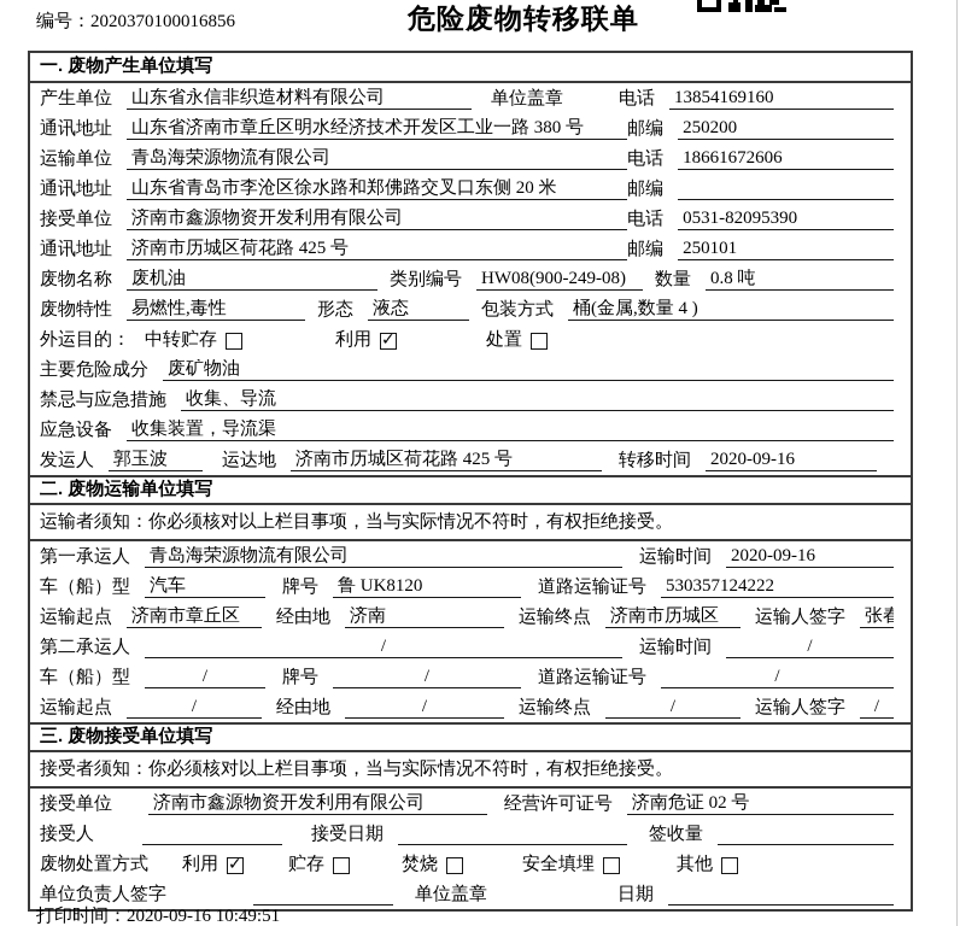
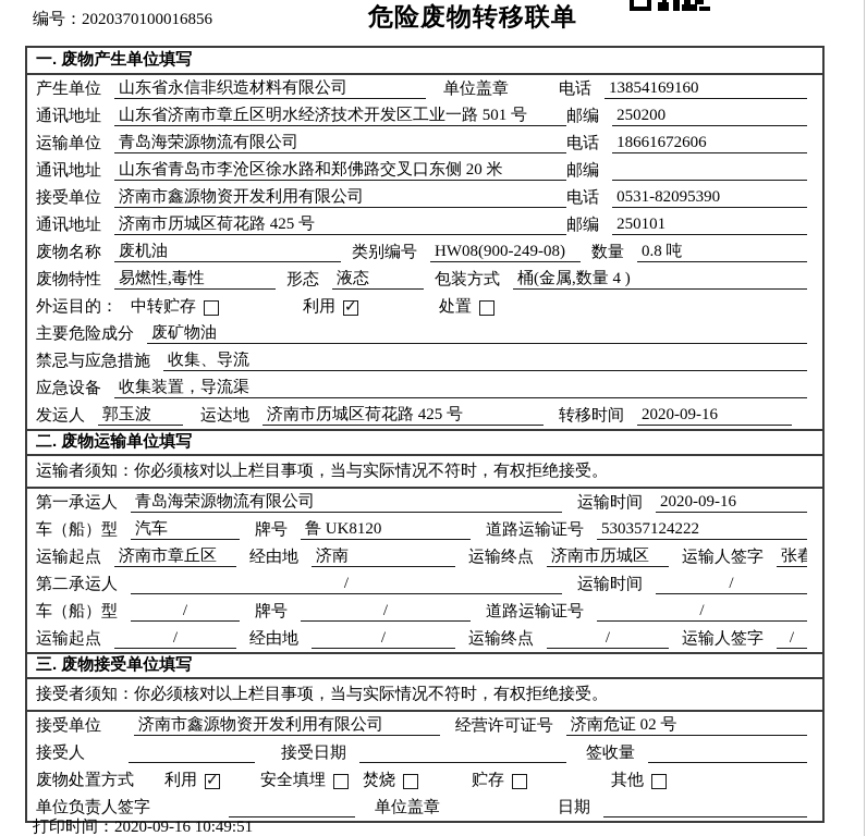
  编号：2020370100016856
  危险废物转移联单
  一. 废物产生单位填写
  产生单位
  山东省永信非织造材料有限公司
  单位盖章
  电话
  13854169160
  通讯地址
- 山东省济南市章丘区明水经济技术开发区工业一路 380 号
+ 山东省济南市章丘区明水经济技术开发区工业一路 501 号
  邮编
  250200
  运输单位
  青岛海荣源物流有限公司
  电话
  18661672606
  通讯地址
  山东省青岛市李沧区徐水路和郑佛路交叉口东侧 20 米
  邮编
  接受单位
  济南市鑫源物资开发利用有限公司
  电话
  0531-82095390
  通讯地址
  济南市历城区荷花路 425 号
  邮编
  250101
  废物名称
  废机油
  类别编号
  HW08(900-249-08)
  数量
  0.8 吨
  废物特性
  易燃性,毒性
  形态
  液态
  包装方式
  桶(金属,数量 4 )
  外运目的：
  中转贮存
  利用
  处置
  主要危险成分
  废矿物油
  禁忌与应急措施
  收集、导流
  应急设备
  收集装置，导流渠
  发运人
  郭玉波
  运达地
  济南市历城区荷花路 425 号
  转移时间
  2020-09-16
  二. 废物运输单位填写
  运输者须知：你必须核对以上栏目事项，当与实际情况不符时，有权拒绝接受。
  第一承运人
  青岛海荣源物流有限公司
  运输时间
  2020-09-16
  车（船）型
  汽车
  牌号
  鲁 UK8120
  道路运输证号
  530357124222
  运输起点
  济南市章丘区
  经由地
  济南
  运输终点
  济南市历城区
  运输人签字
  第二承运人
  /
  运输时间
  /
  车（船）型
  /
  牌号
  /
  道路运输证号
  /
  运输起点
  /
  经由地
  /
  运输终点
  /
  运输人签字
  /
  三. 废物接受单位填写
  接受者须知：你必须核对以上栏目事项，当与实际情况不符时，有权拒绝接受。
  接受单位
  济南市鑫源物资开发利用有限公司
  经营许可证号
  济南危证 02 号
  接受人
  接受日期
  签收量
  废物处置方式
  利用
- 贮存
+ 安全填埋
  焚烧
- 安全填埋
+ 贮存
  其他
  单位负责人签字
  单位盖章
  日期
  打印时间：2020-09-16 10:49:51
